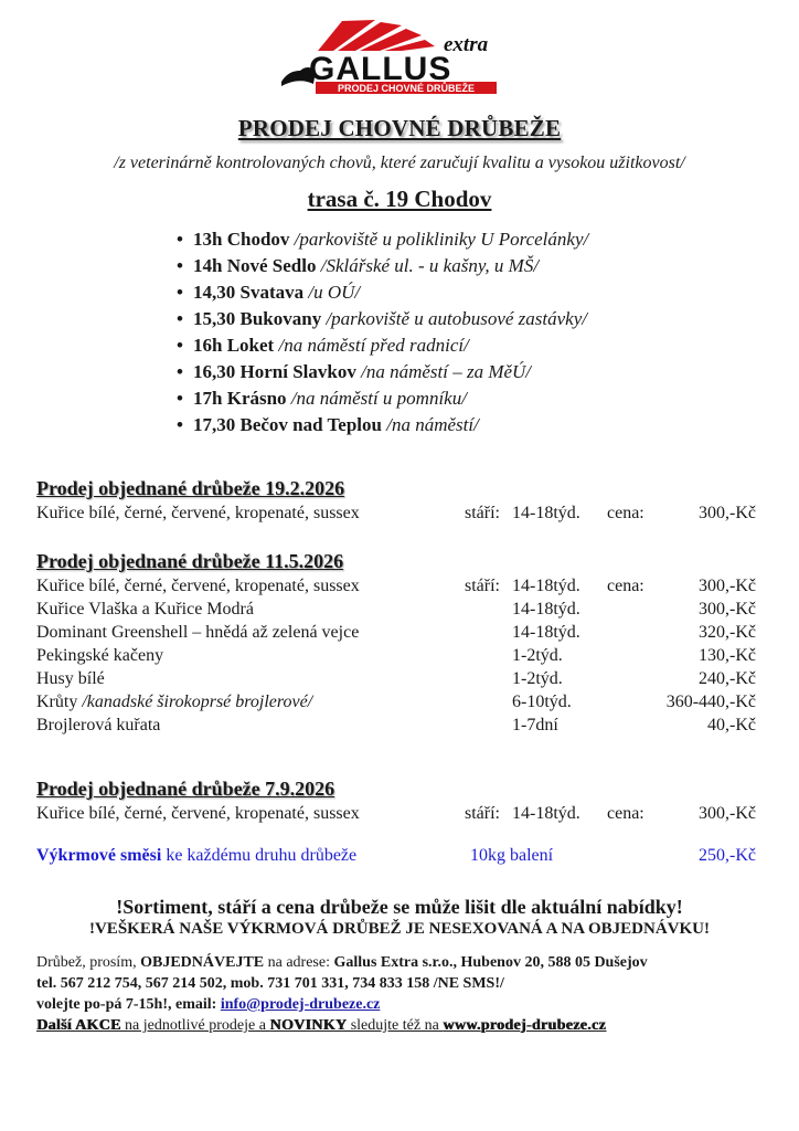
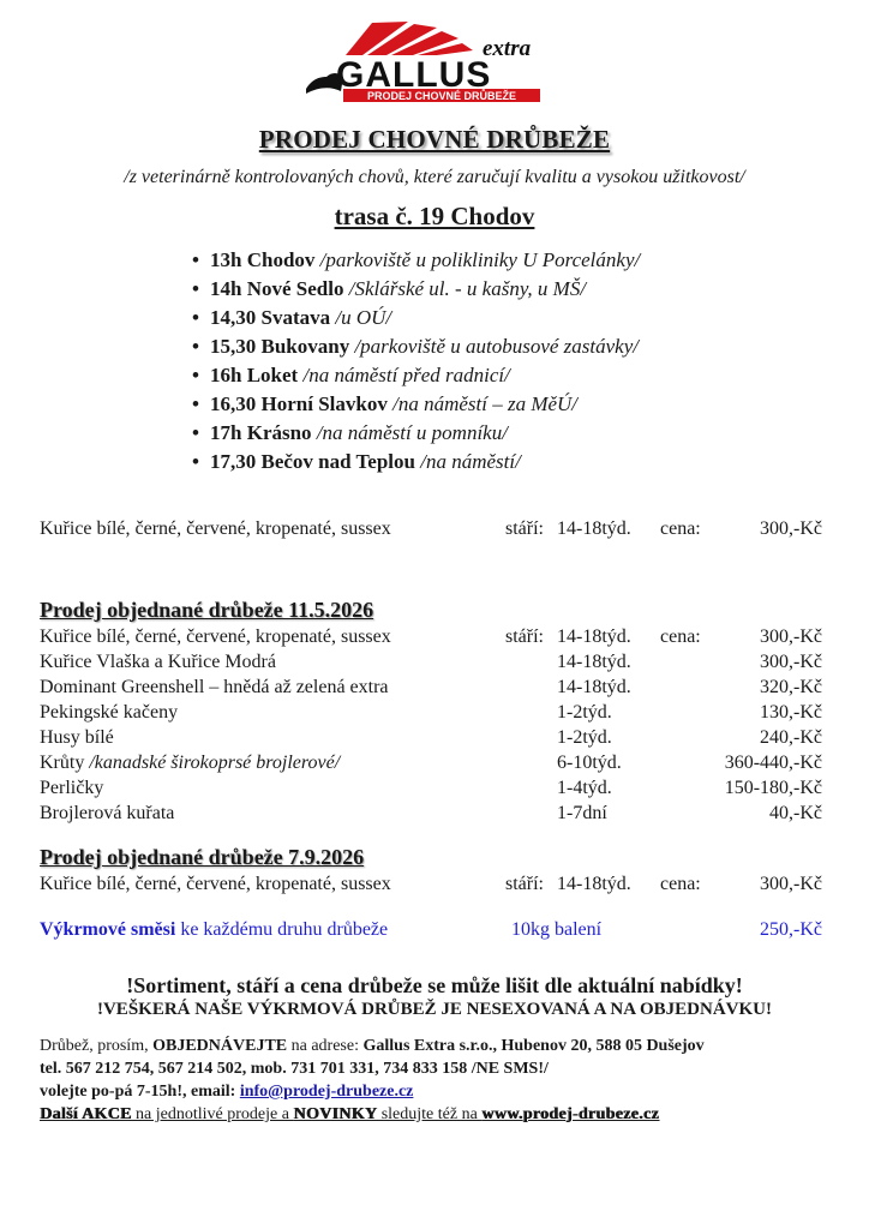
  extra
  GALLUS
  PRODEJ CHOVNÉ DRŮBEŽE
  PRODEJ CHOVNÉ DRŮBEŽE
  /z veterinárně kontrolovaných chovů, které zaručují kvalitu a vysokou užitkovost/
  trasa č. 19 Chodov
  • 13h Chodov /parkoviště u polikliniky U Porcelánky/
  • 14h Nové Sedlo /Sklářské ul. - u kašny, u MŠ/
  • 14,30 Svatava /u OÚ/
  • 15,30 Bukovany /parkoviště u autobusové zastávky/
  • 16h Loket /na náměstí před radnicí/
  • 16,30 Horní Slavkov /na náměstí – za MěÚ/
  • 17h Krásno /na náměstí u pomníku/
  • 17,30 Bečov nad Teplou /na náměstí/
- Prodej objednané drůbeže 19.2.2026
  Kuřice bílé, černé, červené, kropenaté, sussex
  stáří:
  14-18týd.
  cena:
  300,-Kč
  Prodej objednané drůbeže 11.5.2026
  Kuřice bílé, černé, červené, kropenaté, sussex
  stáří:
  14-18týd.
  cena:
  300,-Kč
  Kuřice Vlaška a Kuřice Modrá
  14-18týd.
  300,-Kč
- Dominant Greenshell – hnědá až zelená vejce
+ Dominant Greenshell – hnědá až zelená extra
  14-18týd.
  320,-Kč
  Pekingské kačeny
  1-2týd.
  130,-Kč
  Husy bílé
  1-2týd.
  240,-Kč
  Krůty /kanadské širokoprsé brojlerové/
  6-10týd.
  360-440,-Kč
+ Perličky
+ 1-4týd.
+ 150-180,-Kč
  Brojlerová kuřata
  1-7dní
  40,-Kč
  Prodej objednané drůbeže 7.9.2026
  Kuřice bílé, černé, červené, kropenaté, sussex
  stáří:
  14-18týd.
  cena:
  300,-Kč
  Výkrmové směsi ke každému druhu drůbeže
  10kg balení
  250,-Kč
  !Sortiment, stáří a cena drůbeže se může lišit dle aktuální nabídky!
  !VEŠKERÁ NAŠE VÝKRMOVÁ DRŮBEŽ JE NESEXOVANÁ A NA OBJEDNÁVKU!
  Drůbež, prosím, OBJEDNÁVEJTE na adrese: Gallus Extra s.r.o., Hubenov 20, 588 05 Dušejov
  tel. 567 212 754, 567 214 502, mob. 731 701 331, 734 833 158 /NE SMS!/
  volejte po-pá 7-15h!, email: info@prodej-drubeze.cz
  Další AKCE na jednotlivé prodeje a NOVINKY sledujte též na www.prodej-drubeze.cz
